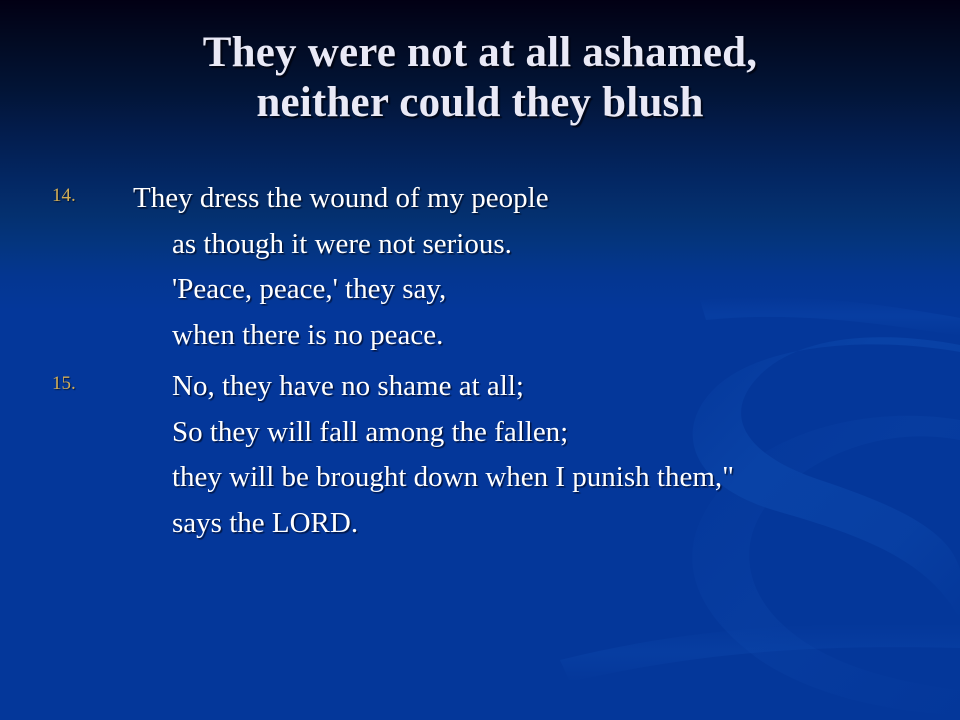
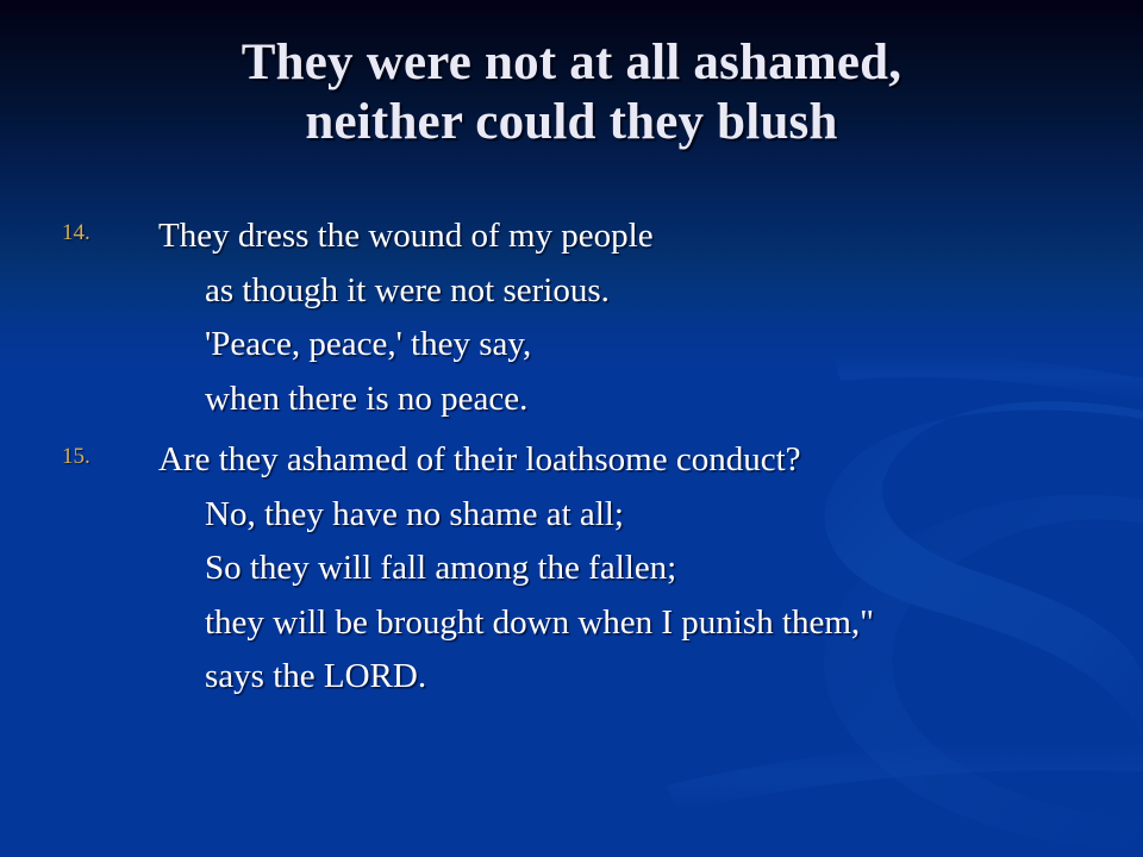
  They were not at all ashamed,
  neither could they blush
  14.
  They dress the wound of my people
  as though it were not serious.
  'Peace, peace,' they say,
  when there is no peace.
  15.
+ Are they ashamed of their loathsome conduct?
  No, they have no shame at all;
  So they will fall among the fallen;
  they will be brought down when I punish them,"
  says the LORD.
